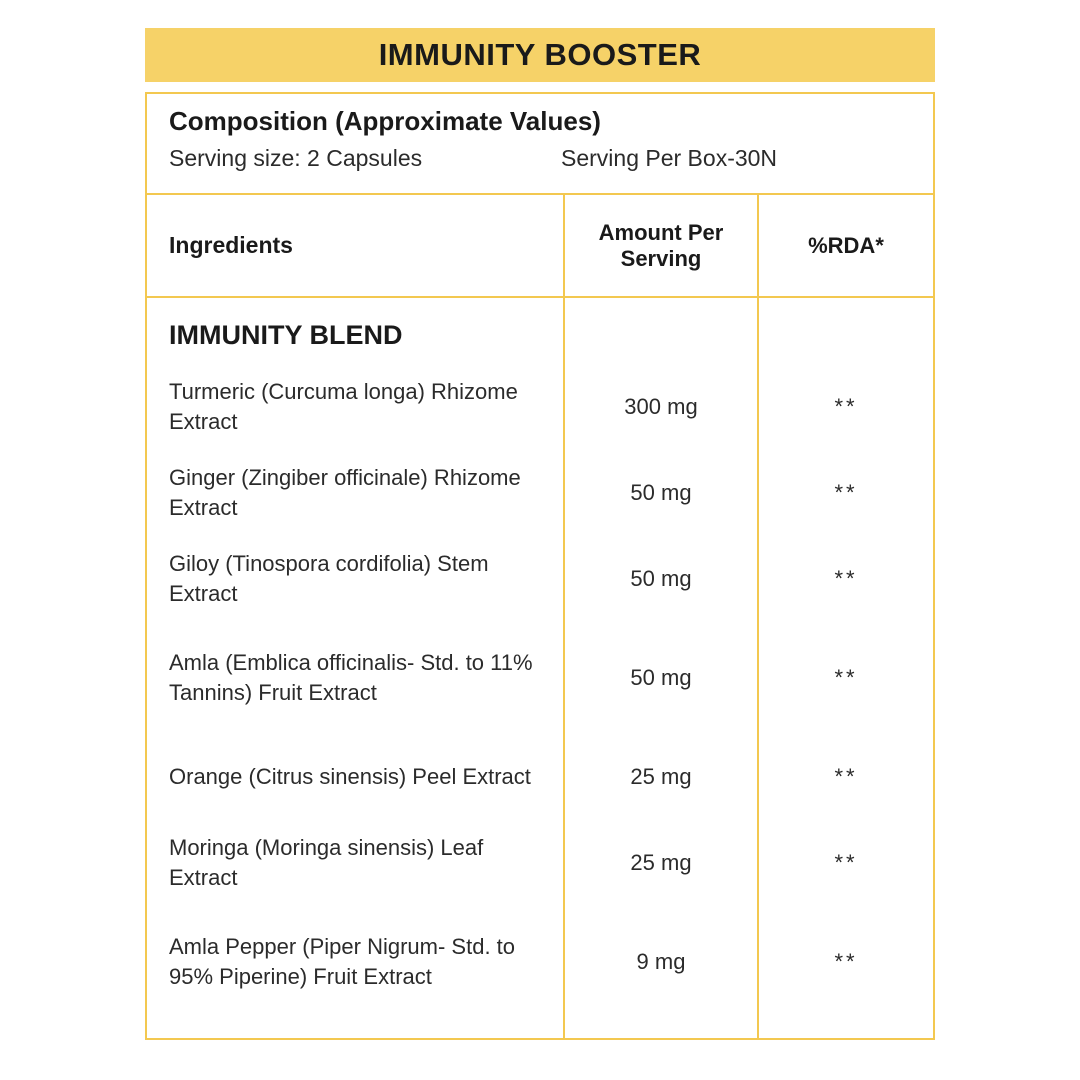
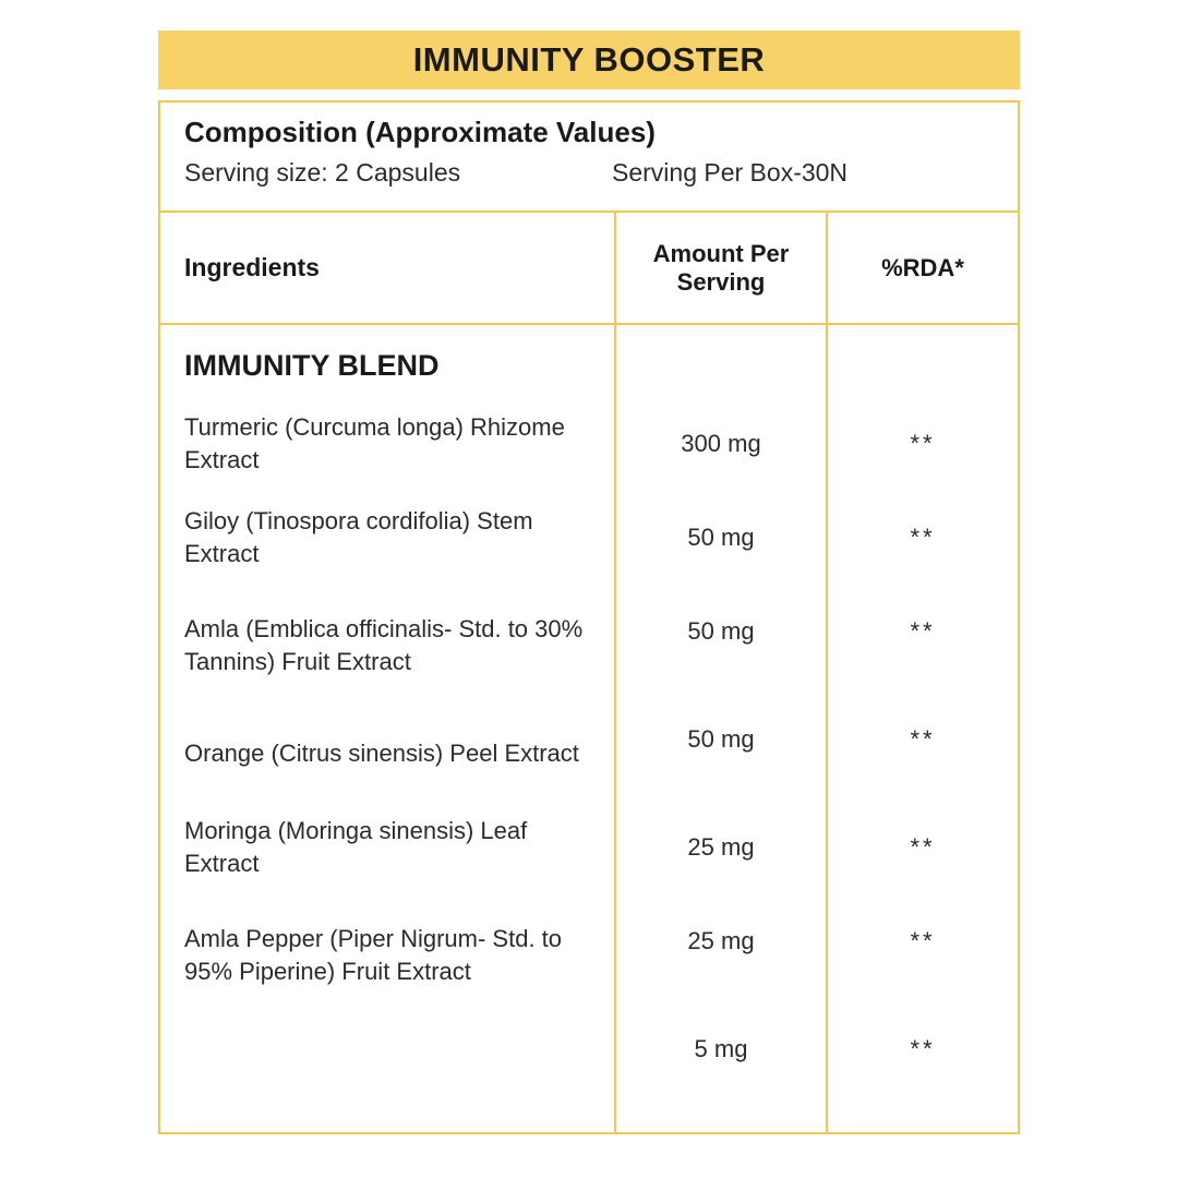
  IMMUNITY BOOSTER
  Composition (Approximate Values)
  Serving size: 2 Capsules
  Serving Per Box-30N
  Ingredients
  Amount Per Serving
  %RDA*
  IMMUNITY BLEND
  Turmeric (Curcuma longa) Rhizome Extract
- Ginger (Zingiber officinale) Rhizome Extract
  Giloy (Tinospora cordifolia) Stem Extract
- Amla (Emblica officinalis- Std. to 11% Tannins) Fruit Extract
+ Amla (Emblica officinalis- Std. to 30% Tannins) Fruit Extract
  Orange (Citrus sinensis) Peel Extract
  Moringa (Moringa sinensis) Leaf Extract
  Amla Pepper (Piper Nigrum- Std. to 95% Piperine) Fruit Extract
  300 mg
  50 mg
  50 mg
  50 mg
  25 mg
  25 mg
- 9 mg
+ 5 mg
  **
  **
  **
  **
  **
  **
  **
